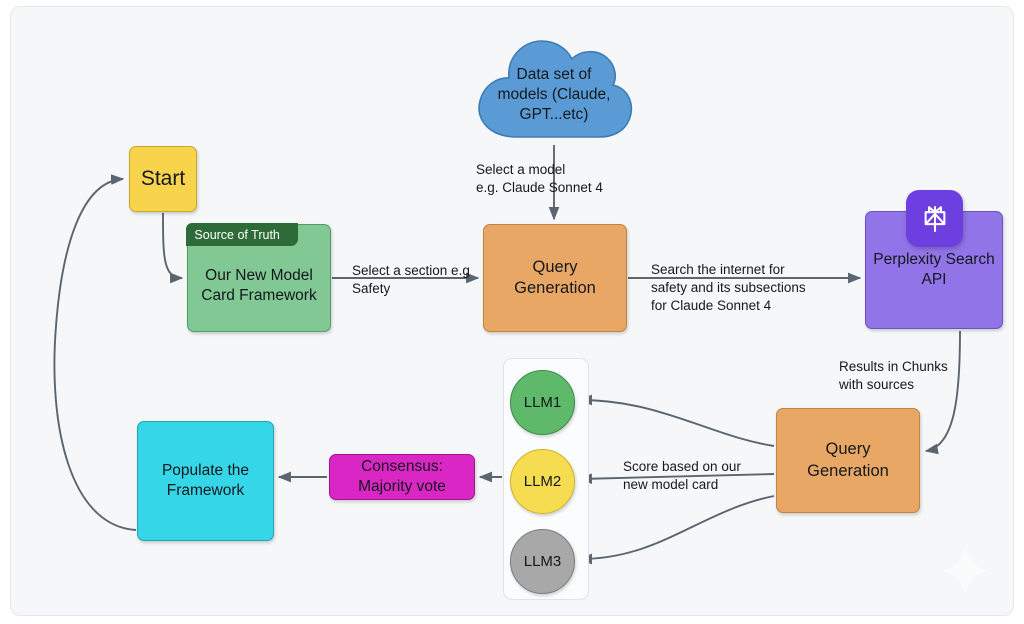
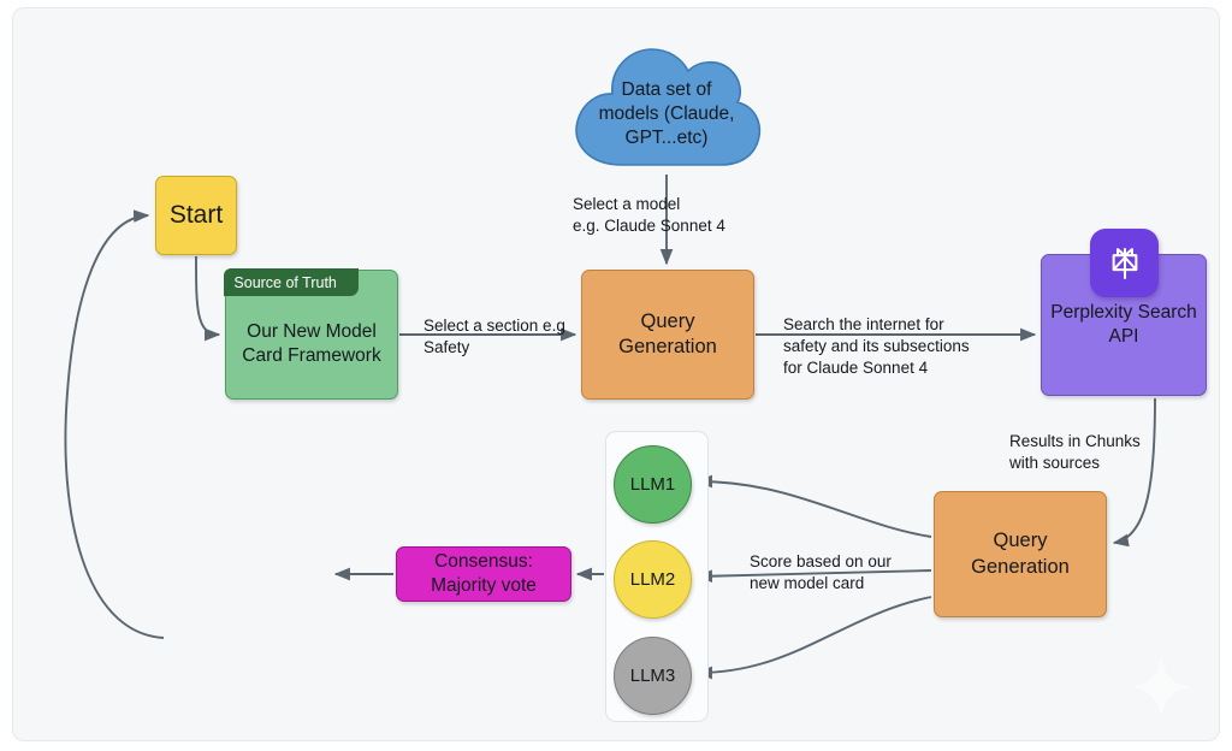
  Data set of
  models (Claude,
  GPT...etc)
  Start
  Source of Truth
  Our New Model
  Card Framework
  Query
  Generation
  Perplexity Search
  API
  Query
  Generation
  LLM1
  LLM2
  LLM3
  Consensus:
  Majority vote
- Populate the
- Framework
  Select a model
  e.g. Claude Sonnet 4
  Select a section e.g
  Safety
  Search the internet for
  safety and its subsections
  for Claude Sonnet 4
  Results in Chunks
  with sources
  Score based on our
  new model card
